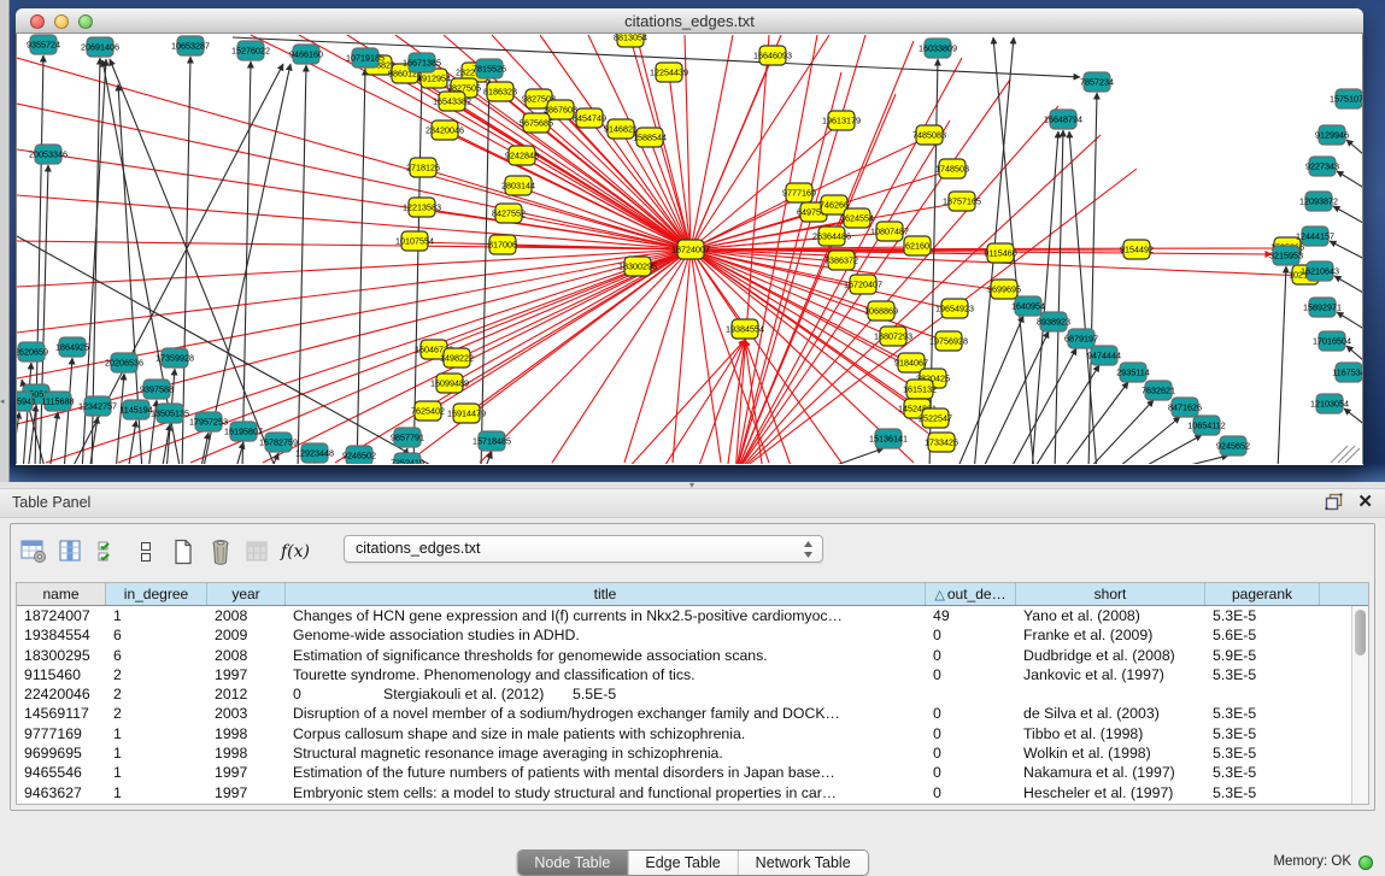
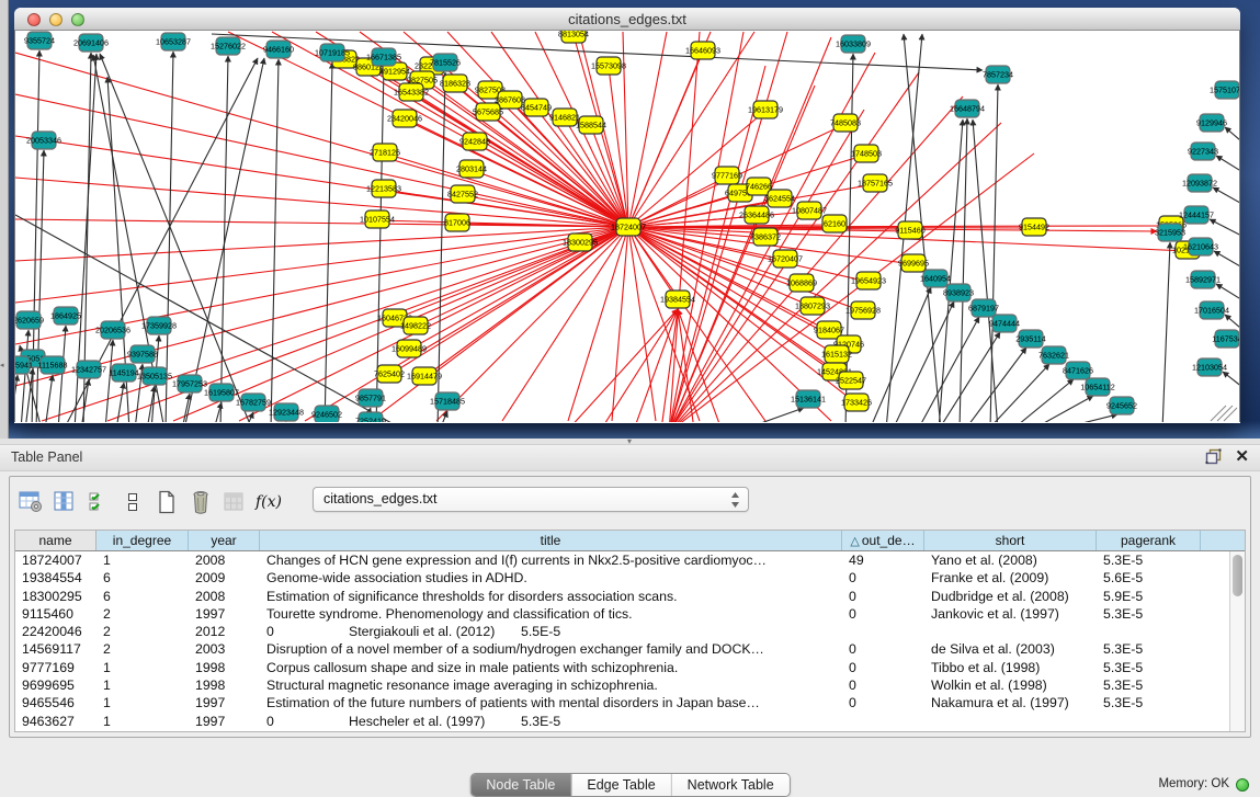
  citations_edges.txt
  8813054
- 12254439
+ 15573098
  16646093
  19613179
  7485083
  1748503
  18757165
  9860128
  8912954
  9827505
  8186328
  9827508
  16543382
  2867608
  5675685
  8454749
  9146821
  1588544
  23420046
  9242848
  2718126
  2803144
  12213583
  8427552
  10107554
  817006
  18300295
  9777169
  64975
  746266
  3624554
  26364486
  10807487
  62160
  7386372
  16720407
  1068869
  19654923
  18807293
  19756928
  9184067
- 3820425
+ 9120746
  1615132
  2522547
  1733426
  19384554
  160467
  1498222
  16099489
  7625402
  16914479
  9115460
  9699695
  9154492
  9355724
  20691406
  10653287
  15276022
  9466160
  10719185
  16671385
  7815526
  16033809
  7857234
  16648794
  20053346
  2620659
  1864925
  17359928
  20206536
  9397588
  1115688
  12342757
  1145194
  13505135
  17957253
  16195807
  16782759
  12923448
  9246502
  7252419
  9857791
  15718485
  3215953
  15136141
  1640954
  8938923
  6879197
  9474444
  2935114
  7632621
  8471626
  10654112
  9245652
  1575107
  9129946
  9227343
  12093872
  12444157
  16210643
  15892971
  17016504
  116753
  12103054
  18724007
  ▾
  Table Panel
  ✕
  f(x)
  citations_edges.txt
  name
  in_degree
  year
  title
  △ out_de…
  short
  pagerank
  18724007
  1
  2008
  Changes of HCN gene expression and I(f) currents in Nkx2.5-positive cardiomyoc…
  49
  Yano et al. (2008)
  5.3E-5
  19384554
  6
  2009
  Genome-wide association studies in ADHD.
  0
  Franke et al. (2009)
  5.6E-5
  18300295
  6
  2008
- Estimation of significance thresholds for genomewide association scans.
+ Estimation of significance thresholds for disorders association scans.
  0
  Dudbridge et al. (2008)
  5.9E-5
  9115460
  2
  1997
  Tourette syndrome. Phenomenology and classification of tics.
  0
  Jankovic et al. (1997)
  5.3E-5
  22420046
  2
  2012
  0
  Stergiakouli et al. (2012)
  5.5E-5
  14569117
  2
  2003
  Disruption of a novel member of a sodium/hydrogen exchanger family and DOCK…
  0
  de Silva et al. (2003)
  5.3E-5
  9777169
  1
  1998
  Corpus callosum shape and size in male patients with schizophrenia.
  0
  Tibbo et al. (1998)
  5.3E-5
  9699695
  1
  1998
  Structural magnetic resonance image averaging in schizophrenia.
  0
  Wolkin et al. (1998)
  5.3E-5
  9465546
  1
  1997
  Estimation of the future numbers of patients with mental disorders in Japan base…
  0
  Nakamura et al. (1997)
  5.3E-5
  9463627
  1
  1997
- Embryonic stem cells: a model to study structural and functional properties in car…
  0
  Hescheler et al. (1997)
  5.3E-5
  Node Table
  Edge Table
  Network Table
  Memory: OK
